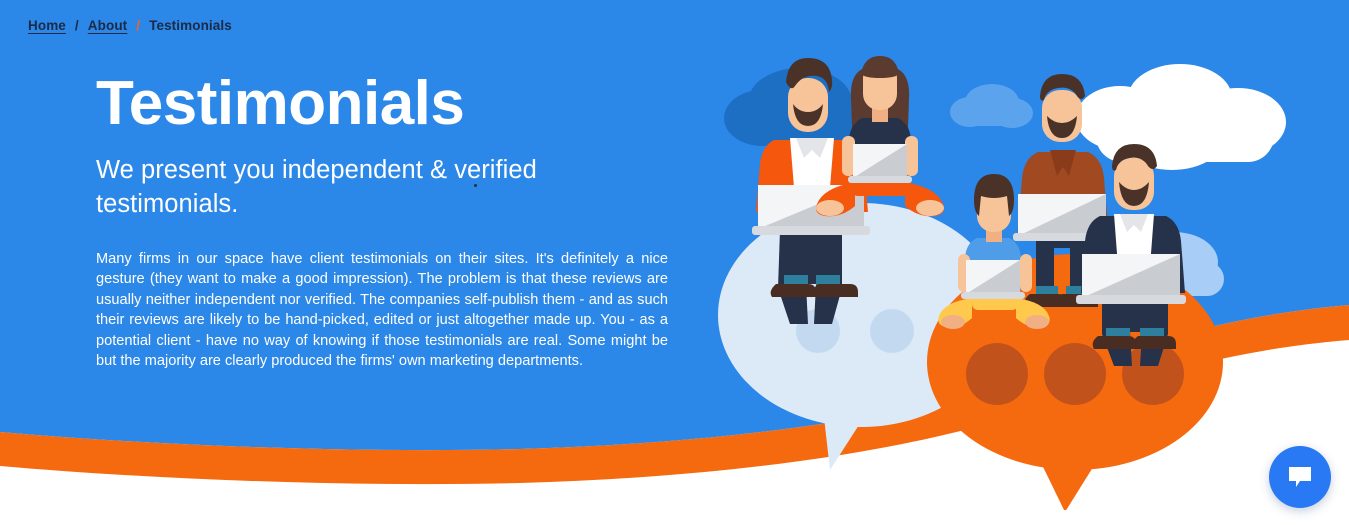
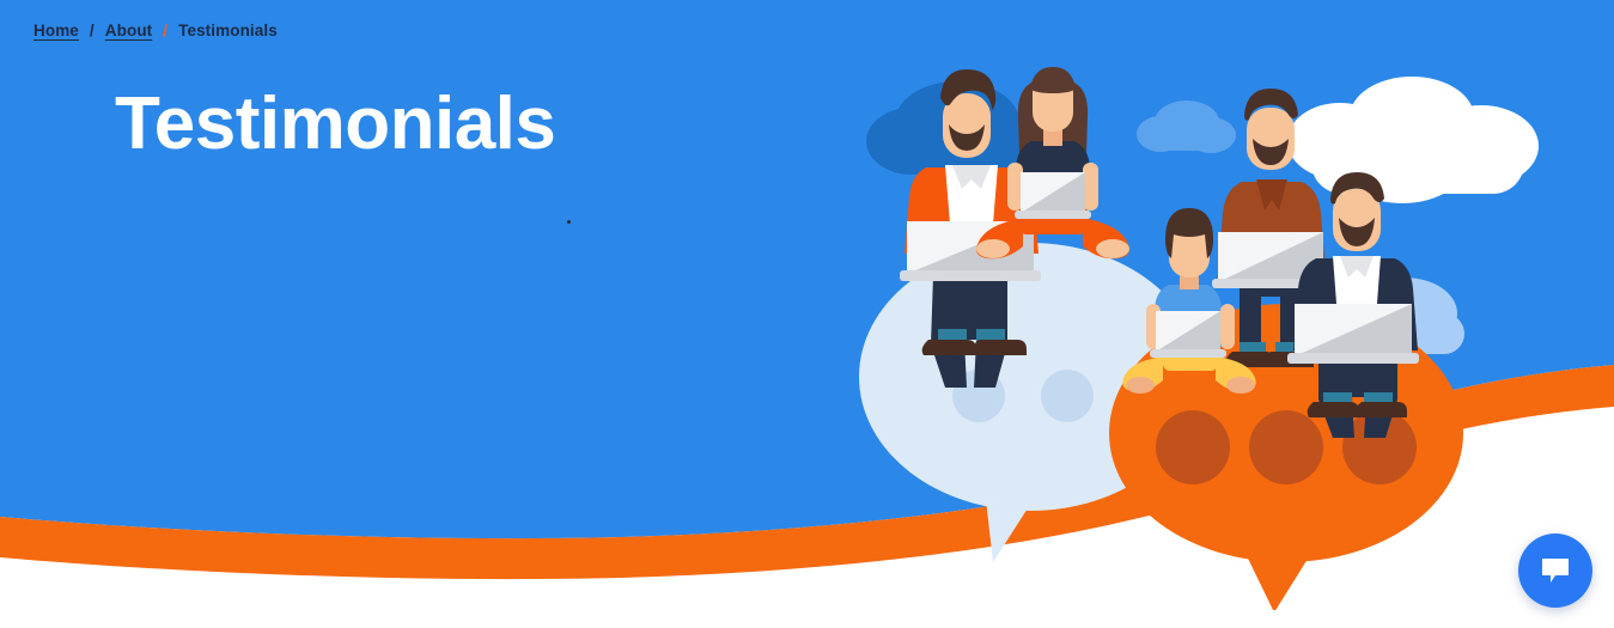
  Home
  /
  About
  /
  Testimonials
  Testimonials
- We present you independent & verified testimonials.
- Many firms in our space have client testimonials on their sites. It's definitely a nice gesture (they want to make a good impression). The problem is that these reviews are usually neither independent nor verified. The companies self-publish them - and as such their reviews are likely to be hand-picked, edited or just altogether made up. You - as a potential client - have no way of knowing if those testimonials are real. Some might be but the majority are clearly produced the firms' own marketing departments.
